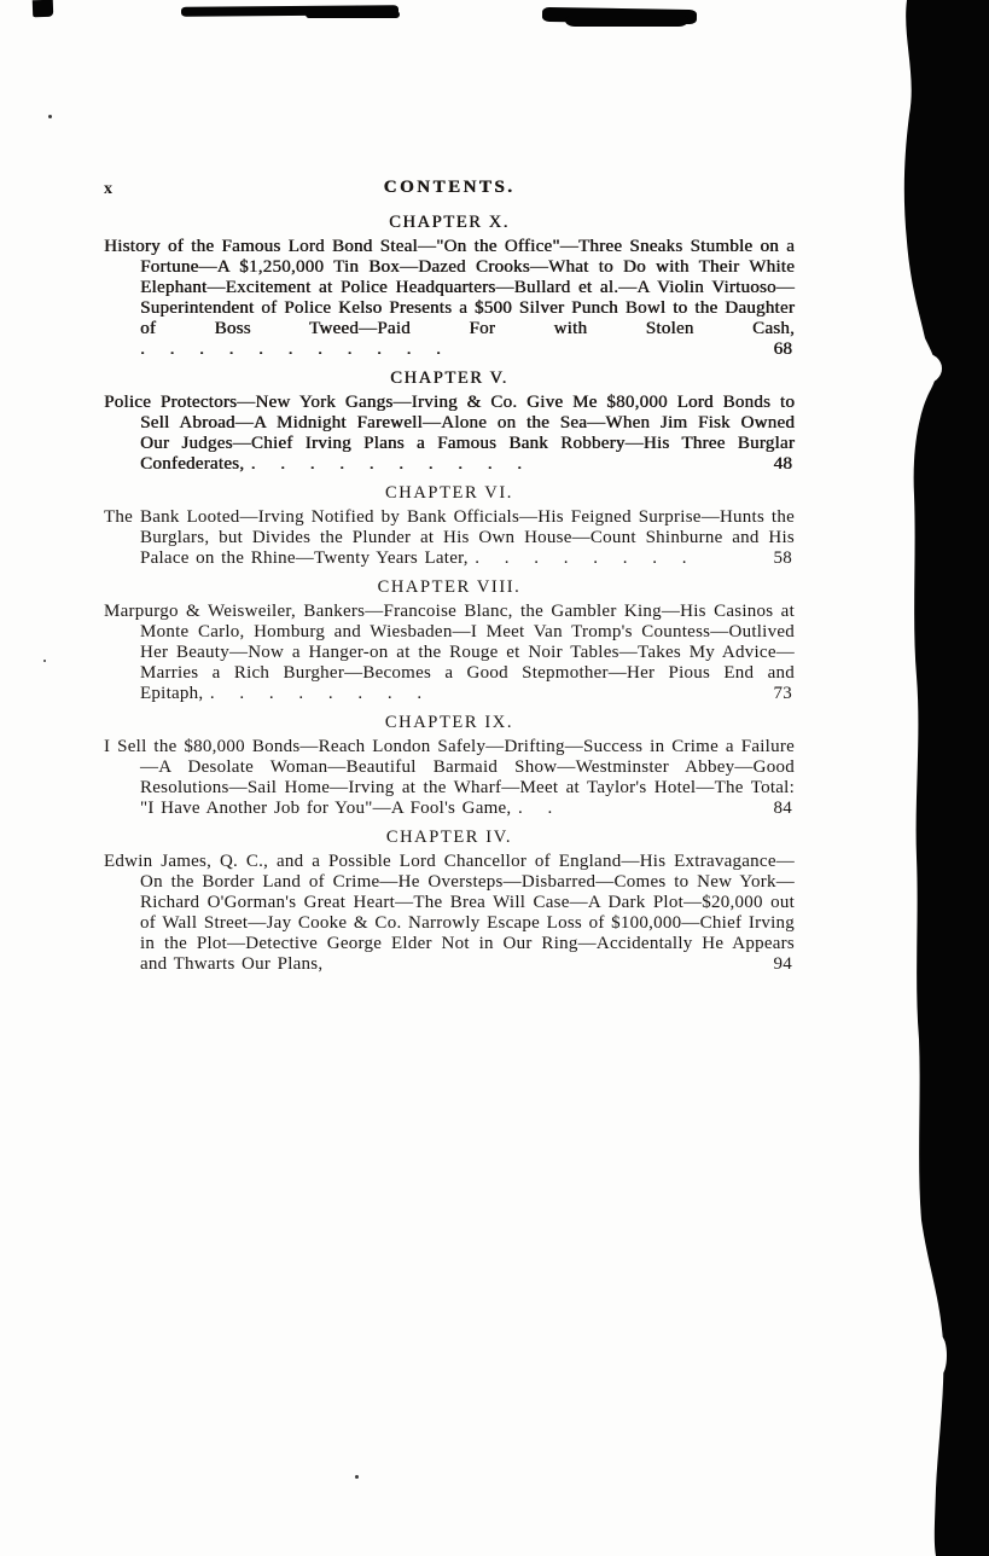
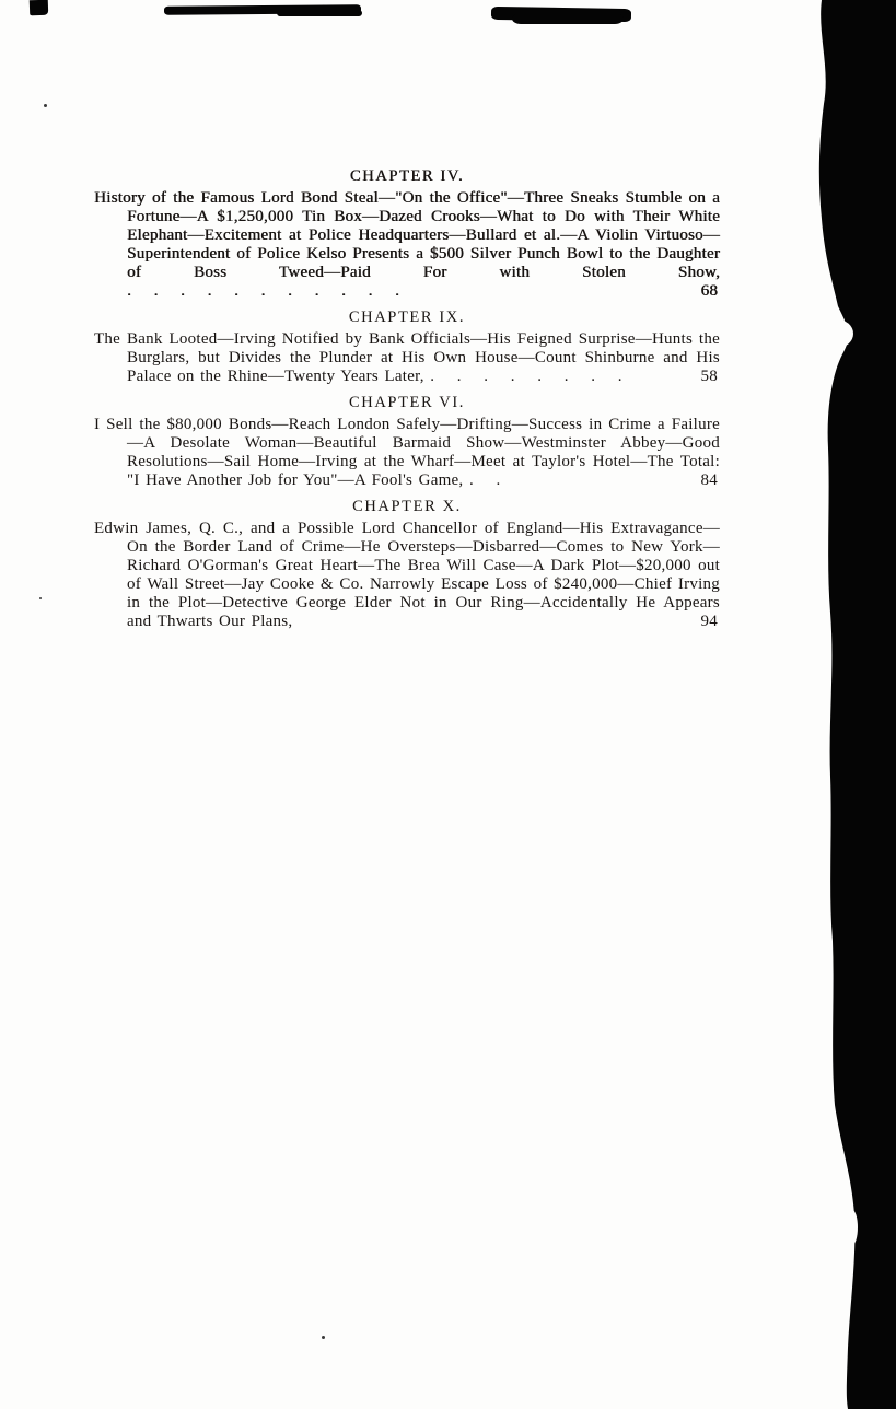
- x
- CONTENTS.
- CHAPTER X.
+ CHAPTER IV.
- History of the Famous Lord Bond Steal—"On the Office"—Three Sneaks Stumble on a Fortune—A $1,250,000 Tin Box—Dazed Crooks—What to Do with Their White Elephant—Excitement at Police Headquarters—Bullard et al.—A Violin Virtuoso—Superintendent of Police Kelso Presents a $500 Silver Punch Bowl to the Daughter of Boss Tweed—Paid For with Stolen Cash, . . . . . . . . . . .
+ History of the Famous Lord Bond Steal—"On the Office"—Three Sneaks Stumble on a Fortune—A $1,250,000 Tin Box—Dazed Crooks—What to Do with Their White Elephant—Excitement at Police Headquarters—Bullard et al.—A Violin Virtuoso—Superintendent of Police Kelso Presents a $500 Silver Punch Bowl to the Daughter of Boss Tweed—Paid For with Stolen Show, . . . . . . . . . . .
  68
- CHAPTER V.
- Police Protectors—New York Gangs—Irving & Co. Give Me $80,000 Lord Bonds to Sell Abroad—A Midnight Farewell—Alone on the Sea—When Jim Fisk Owned Our Judges—Chief Irving Plans a Famous Bank Robbery—His Three Burglar Confederates, . . . . . . . . . .
- 48
- CHAPTER VI.
+ CHAPTER IX.
  The Bank Looted—Irving Notified by Bank Officials—His Feigned Surprise—Hunts the Burglars, but Divides the Plunder at His Own House—Count Shinburne and His Palace on the Rhine—Twenty Years Later, . . . . . . . .
  58
- CHAPTER VIII.
- Marpurgo & Weisweiler, Bankers—Francoise Blanc, the Gambler King—His Casinos at Monte Carlo, Homburg and Wiesbaden—I Meet Van Tromp's Countess—Outlived Her Beauty—Now a Hanger-on at the Rouge et Noir Tables—Takes My Advice—Marries a Rich Burgher—Becomes a Good Stepmother—Her Pious End and Epitaph, . . . . . . . .
- 73
- CHAPTER IX.
+ CHAPTER VI.
  I Sell the $80,000 Bonds—Reach London Safely—Drifting—Success in Crime a Failure—A Desolate Woman—Beautiful Barmaid Show—Westminster Abbey—Good Resolutions—Sail Home—Irving at the Wharf—Meet at Taylor's Hotel—The Total: "I Have Another Job for You"—A Fool's Game, . .
  84
- CHAPTER IV.
+ CHAPTER X.
- Edwin James, Q. C., and a Possible Lord Chancellor of England—His Extravagance—On the Border Land of Crime—He Oversteps—Disbarred—Comes to New York—Richard O'Gorman's Great Heart—The Brea Will Case—A Dark Plot—$20,000 out of Wall Street—Jay Cooke & Co. Narrowly Escape Loss of $100,000—Chief Irving in the Plot—Detective George Elder Not in Our Ring—Accidentally He Appears and Thwarts Our Plans,
+ Edwin James, Q. C., and a Possible Lord Chancellor of England—His Extravagance—On the Border Land of Crime—He Oversteps—Disbarred—Comes to New York—Richard O'Gorman's Great Heart—The Brea Will Case—A Dark Plot—$20,000 out of Wall Street—Jay Cooke & Co. Narrowly Escape Loss of $240,000—Chief Irving in the Plot—Detective George Elder Not in Our Ring—Accidentally He Appears and Thwarts Our Plans,
  94
